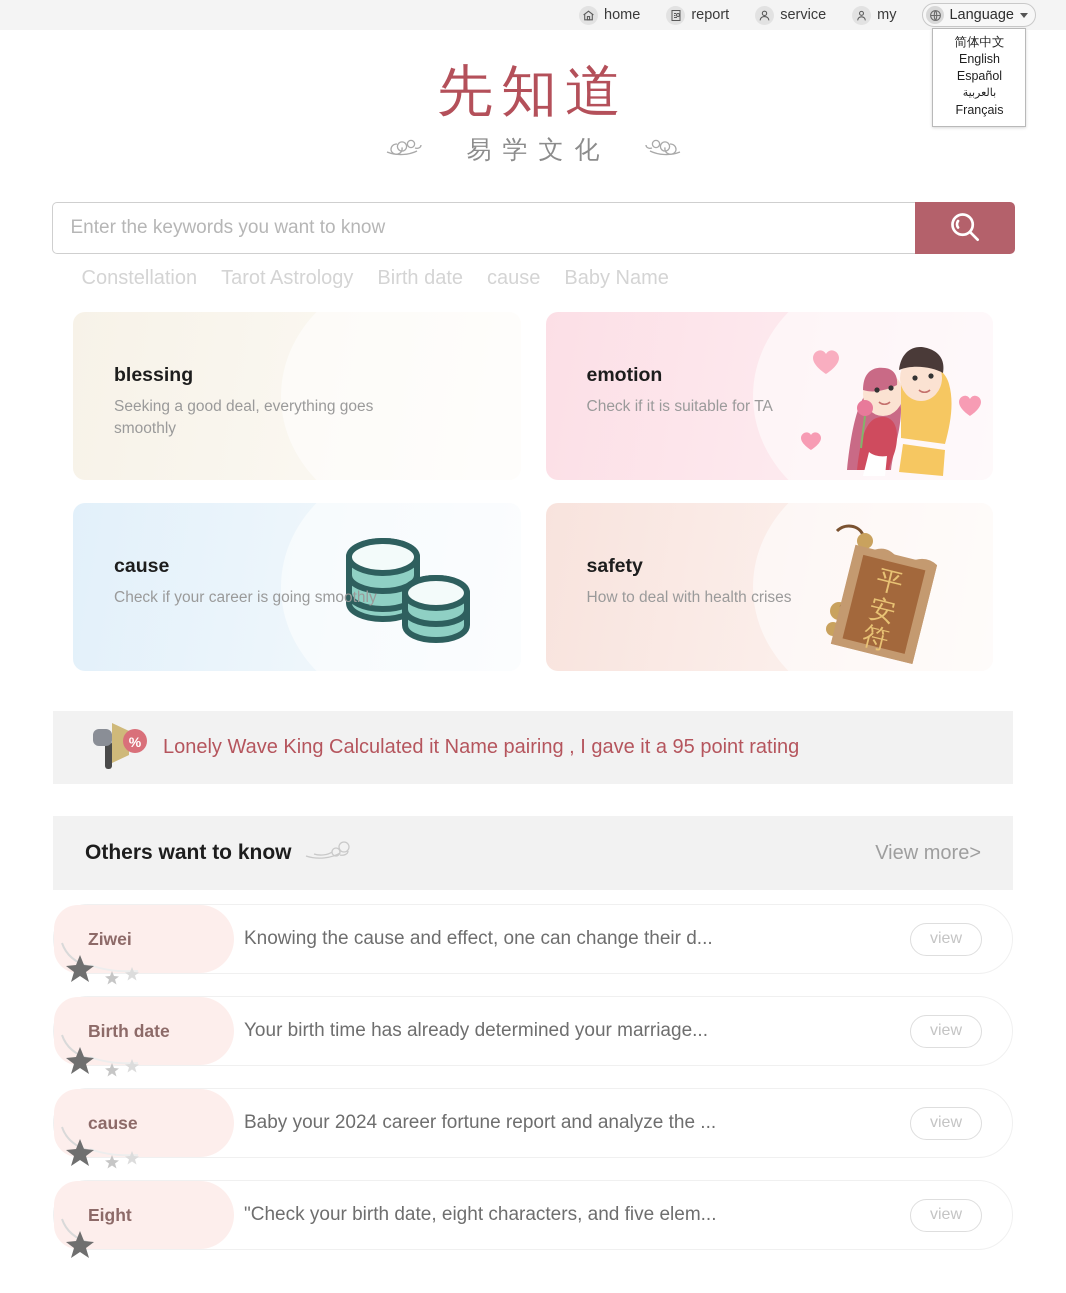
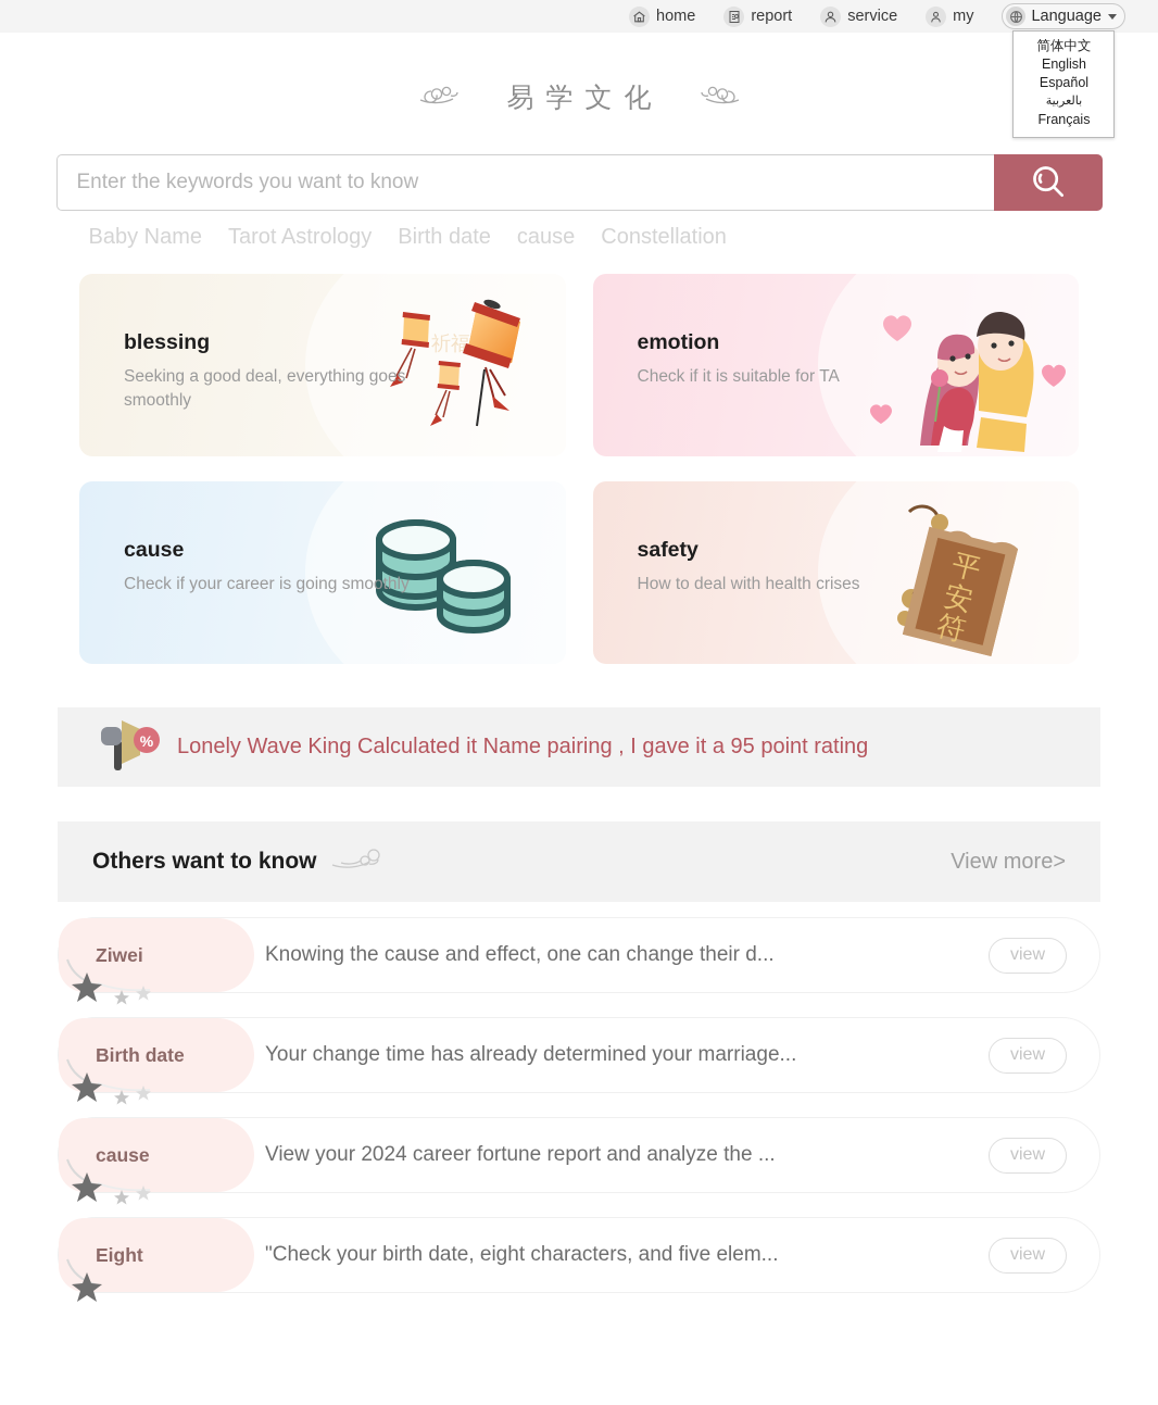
  home
  report
  service
  my
  Language
  简体中文
  English
  Español
  بالعربية
  Français
- 先知道
  易学文化
  Enter the keywords you want to know
- Constellation
+ Baby Name
  Tarot Astrology
  Birth date
  cause
- Baby Name
+ Constellation
+ 祈福
  blessing
  Seeking a good deal, everything goes smoothly
  emotion
  Check if it is suitable for TA
  cause
  Check if your career is going smoothly
  safety
  How to deal with health crises
  %
  Lonely Wave King Calculated it Name pairing , I gave it a 95 point rating
  Others want to know
  View more>
  Ziwei
  Knowing the cause and effect, one can change their d...
  view
  Birth date
- Your birth time has already determined your marriage...
+ Your change time has already determined your marriage...
  view
  cause
- Baby your 2024 career fortune report and analyze the ...
+ View your 2024 career fortune report and analyze the ...
  view
  Eight
  "Check your birth date, eight characters, and five elem...
  view
